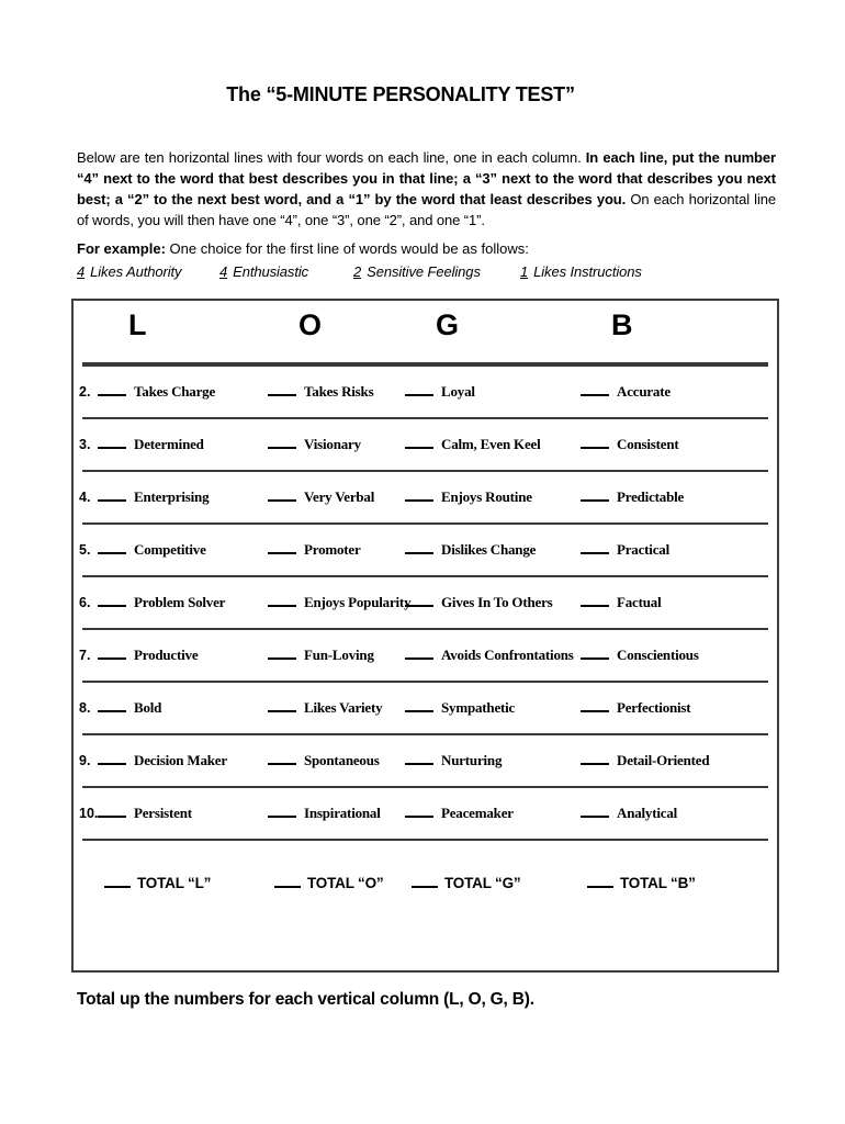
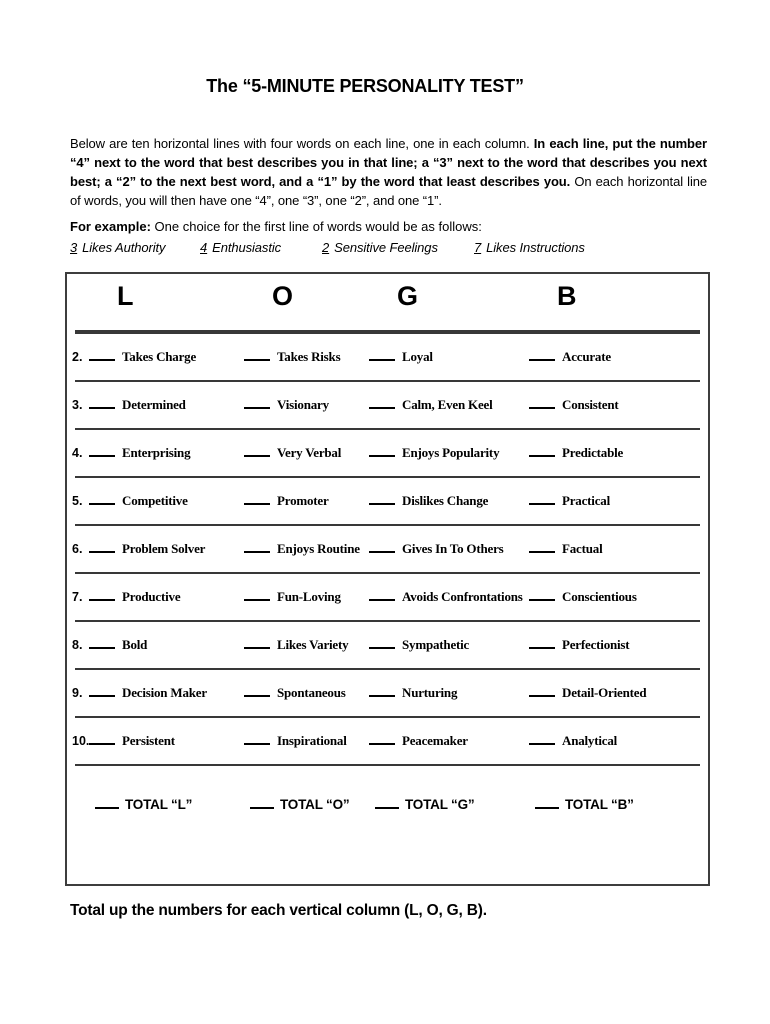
  The “5-MINUTE PERSONALITY TEST”
  Below are ten horizontal lines with four words on each line, one in each column. In each line, put the number “4” next to the word that best describes you in that line; a “3” next to the word that describes you next best; a “2” to the next best word, and a “1” by the word that least describes you. On each horizontal line of words, you will then have one “4”, one “3”, one “2”, and one “1”.
  For example: One choice for the first line of words would be as follows:
- 4 Likes Authority
+ 3 Likes Authority
  4 Enthusiastic
  2 Sensitive Feelings
- 1 Likes Instructions
+ 7 Likes Instructions
  L
  O
  G
  B
  2.
  Takes Charge
  Takes Risks
  Loyal
  Accurate
  3.
  Determined
  Visionary
  Calm, Even Keel
  Consistent
  4.
  Enterprising
  Very Verbal
- Enjoys Routine
+ Enjoys Popularity
  Predictable
  5.
  Competitive
  Promoter
  Dislikes Change
  Practical
  6.
  Problem Solver
- Enjoys Popularity
+ Enjoys Routine
  Gives In To Others
  Factual
  7.
  Productive
  Fun-Loving
  Avoids Confrontations
  Conscientious
  8.
  Bold
  Likes Variety
  Sympathetic
  Perfectionist
  9.
  Decision Maker
  Spontaneous
  Nurturing
  Detail-Oriented
  10.
  Persistent
  Inspirational
  Peacemaker
  Analytical
  TOTAL “L”
  TOTAL “O”
  TOTAL “G”
  TOTAL “B”
  Total up the numbers for each vertical column (L, O, G, B).
